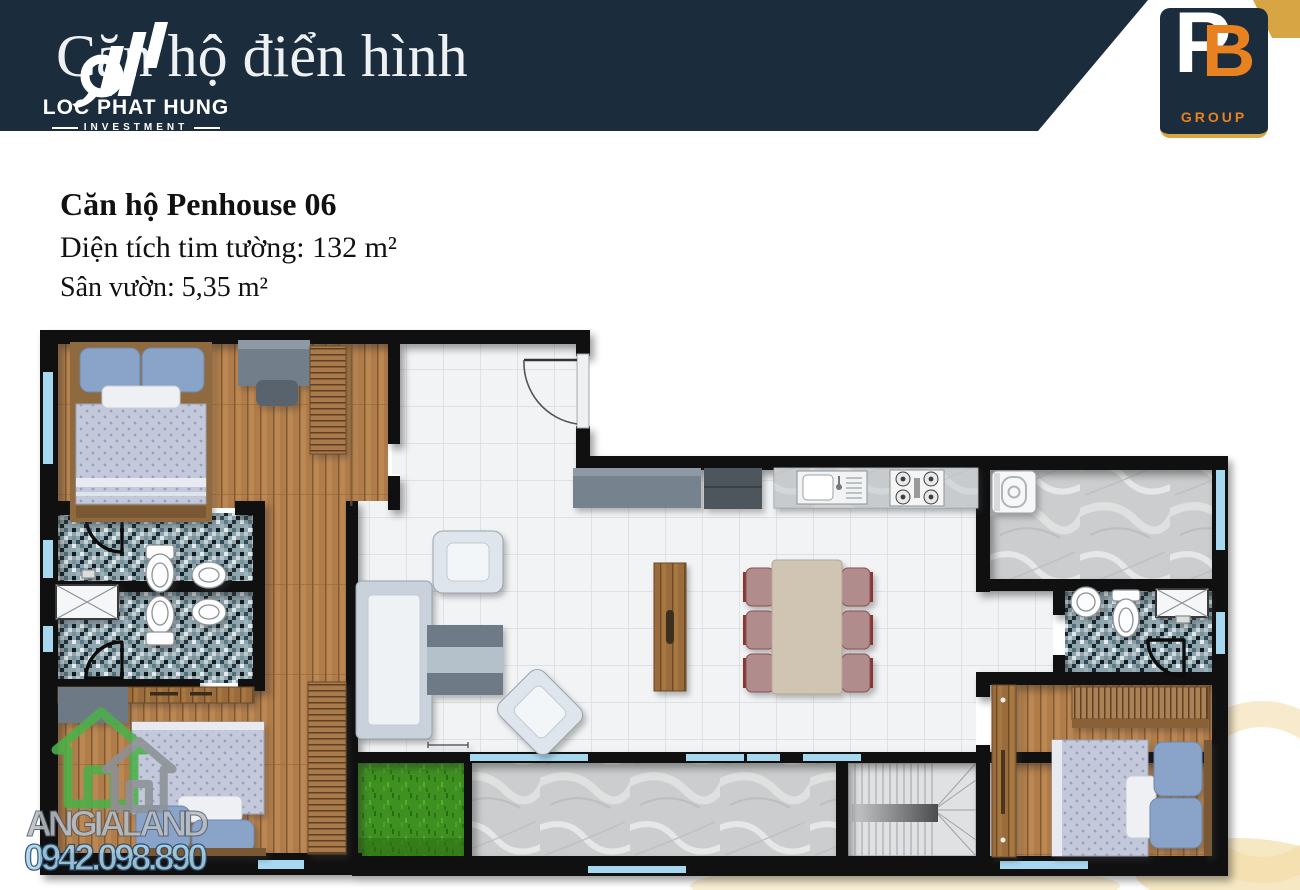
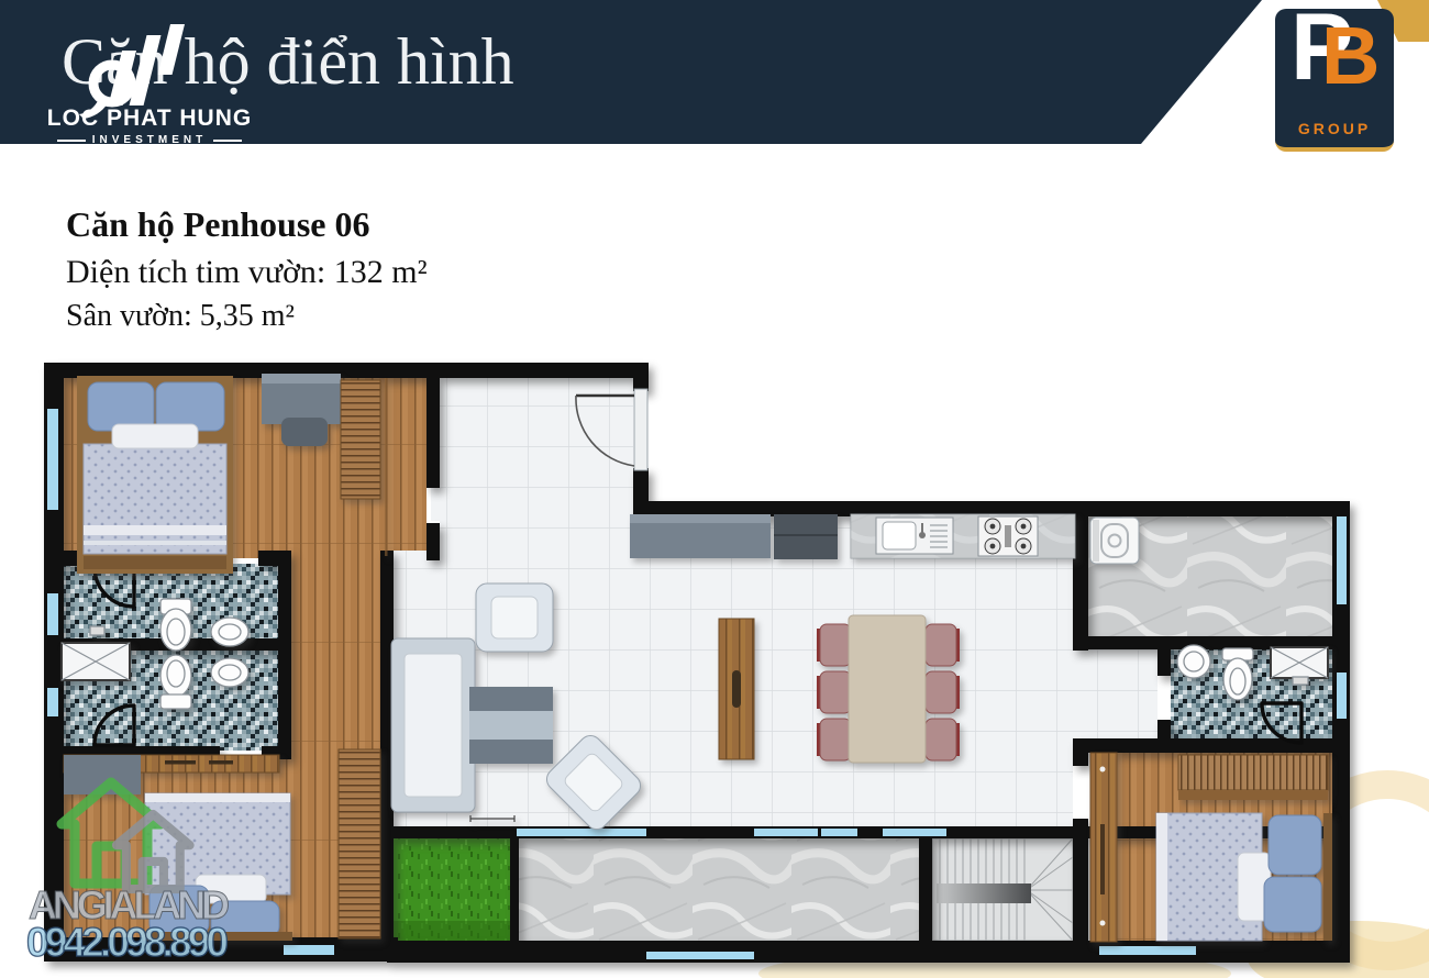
  ANGIALAND
  0942.098.890
  C hộ điển hình
  LOC PHAT HUNG
  INVESTMENT
  P
  B
  GROUP
  Căn hộ Penhouse 06
- Diện tích tim tường: 132 m²
+ Diện tích tim vườn: 132 m²
  Sân vườn: 5,35 m²
